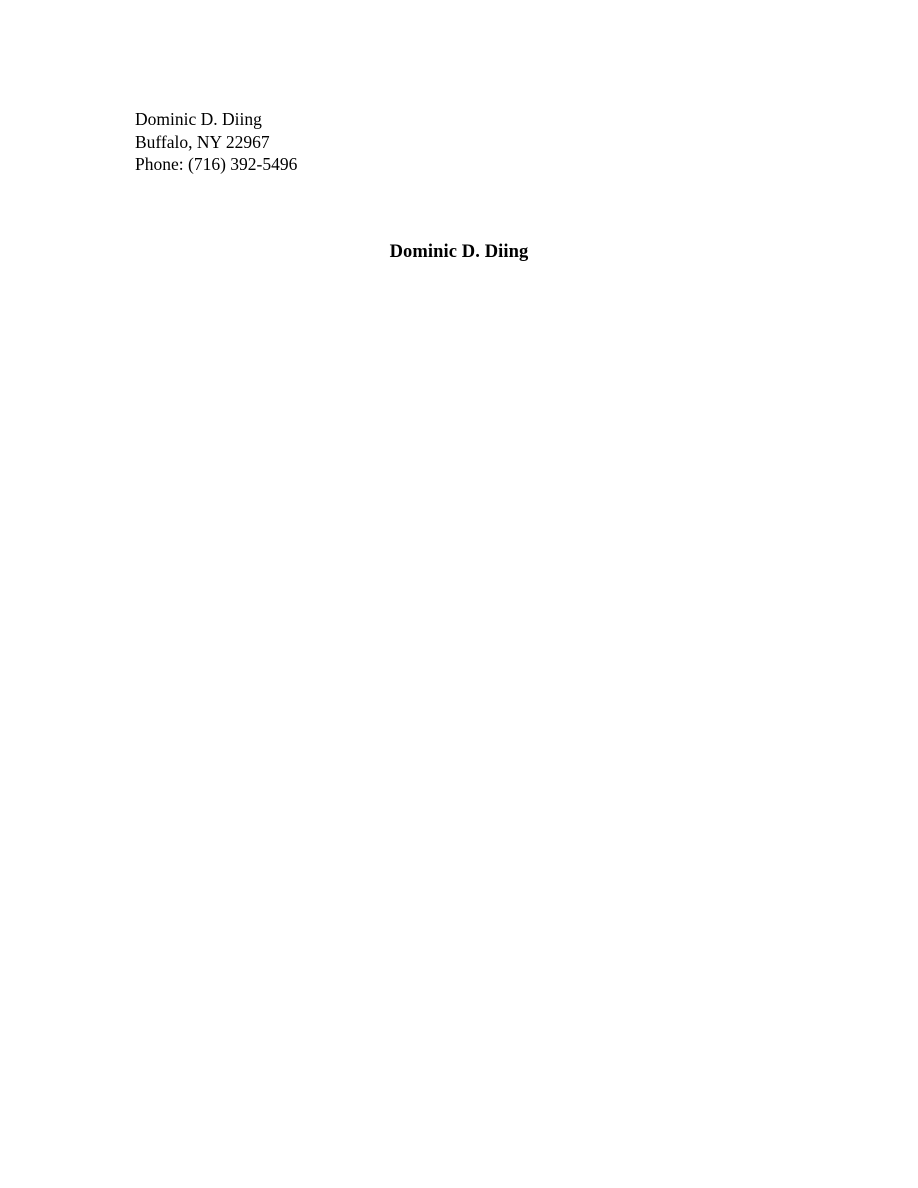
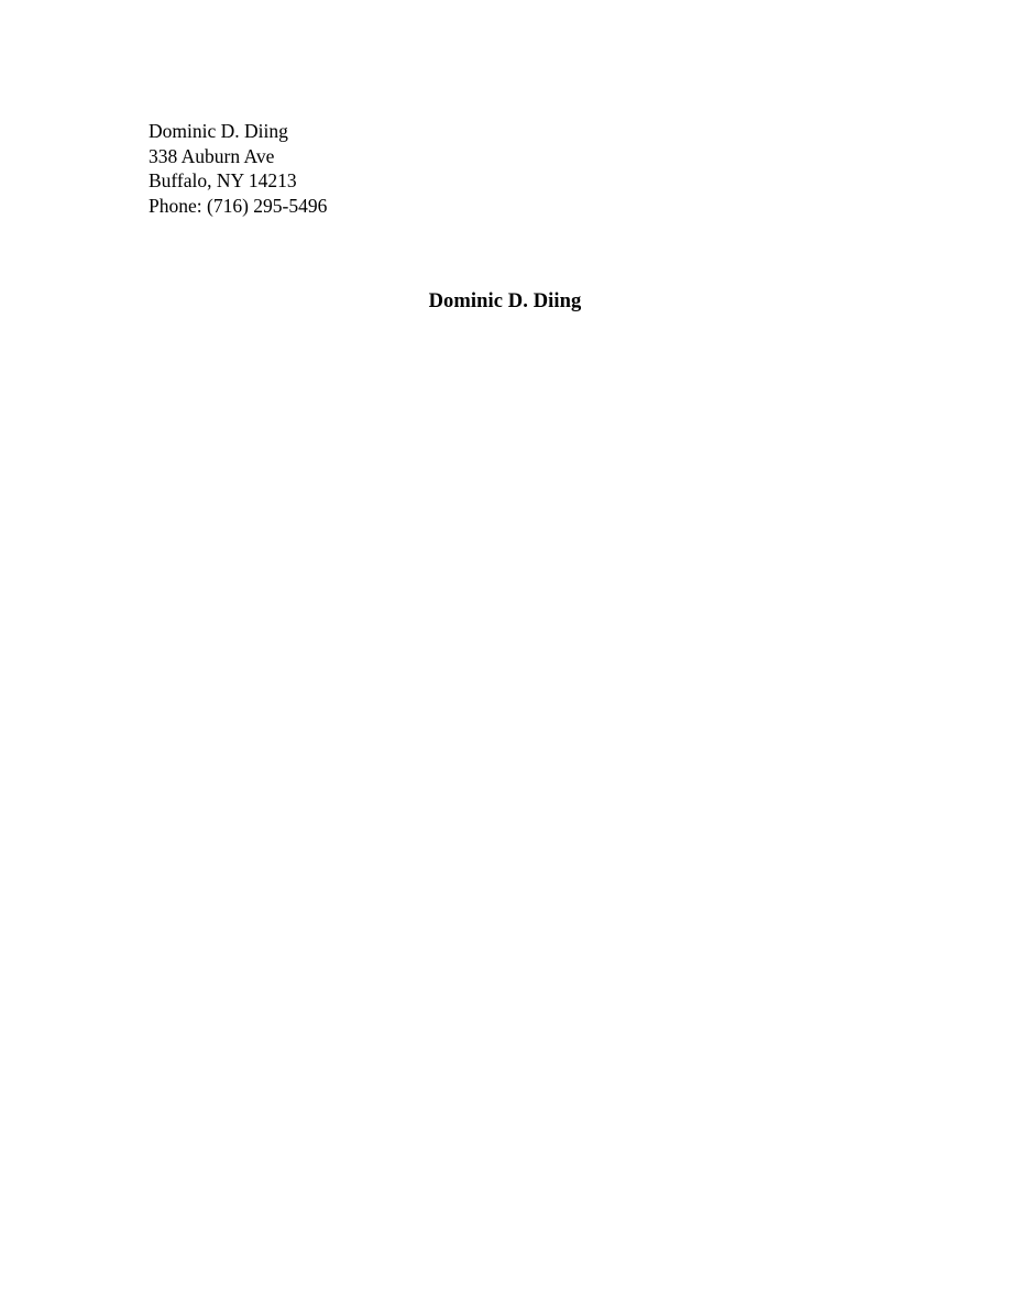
  Dominic D. Diing
+ 338 Auburn Ave
- Buffalo, NY 22967
+ Buffalo, NY 14213
- Phone: (716) 392-5496
+ Phone: (716) 295-5496
  Dominic D. Diing
